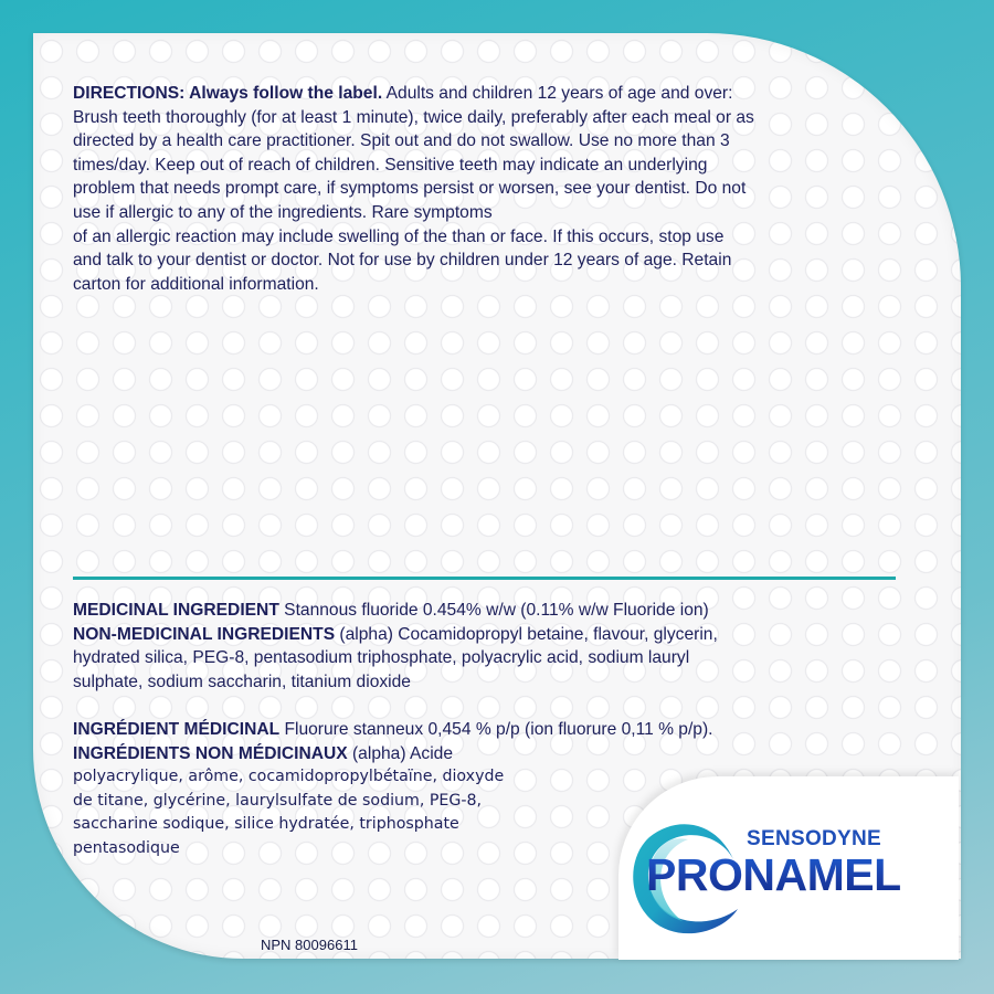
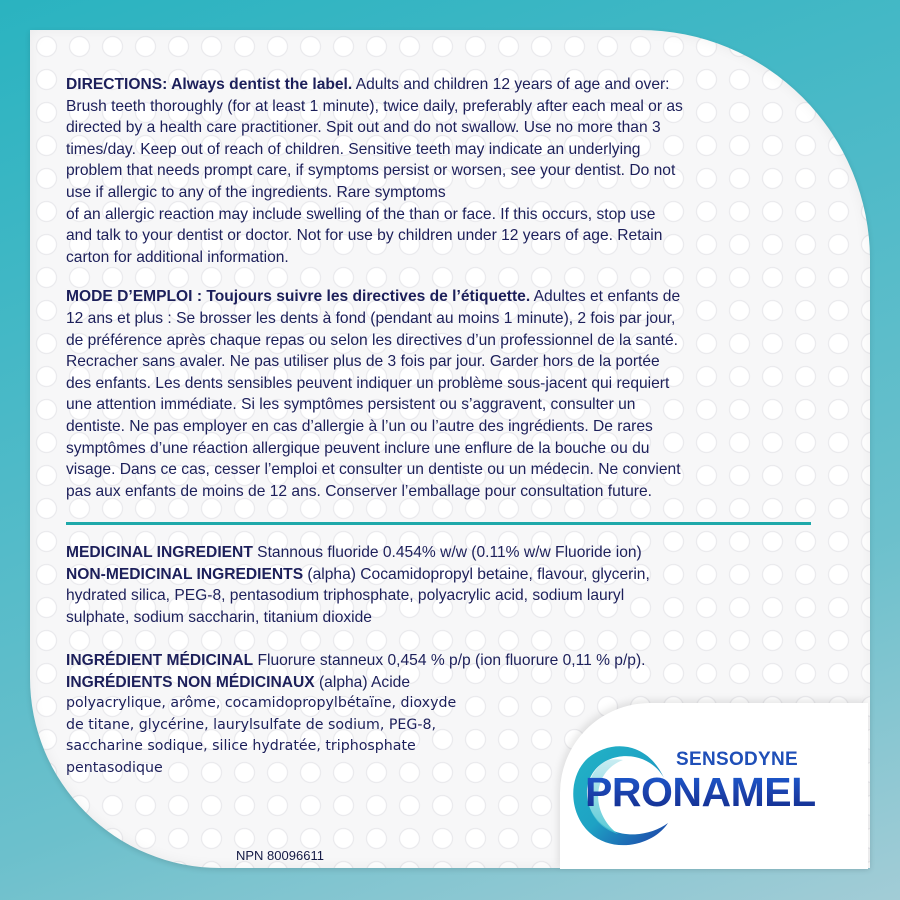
- DIRECTIONS: Always follow the label. Adults and children 12 years of age and over:
+ DIRECTIONS: Always dentist the label. Adults and children 12 years of age and over:
  Brush teeth thoroughly (for at least 1 minute), twice daily, preferably after each meal or as
  directed by a health care practitioner. Spit out and do not swallow. Use no more than 3
  times/day. Keep out of reach of children. Sensitive teeth may indicate an underlying
  problem that needs prompt care, if symptoms persist or worsen, see your dentist. Do not
  use if allergic to any of the ingredients. Rare symptoms
  of an allergic reaction may include swelling of the than or face. If this occurs, stop use
  and talk to your dentist or doctor. Not for use by children under 12 years of age. Retain
  carton for additional information.
+ MODE D’EMPLOI : Toujours suivre les directives de l’étiquette. Adultes et enfants de
+ 12 ans et plus : Se brosser les dents à fond (pendant au moins 1 minute), 2 fois par jour,
+ de préférence après chaque repas ou selon les directives d’un professionnel de la santé.
+ Recracher sans avaler. Ne pas utiliser plus de 3 fois par jour. Garder hors de la portée
+ des enfants. Les dents sensibles peuvent indiquer un problème sous-jacent qui requiert
+ une attention immédiate. Si les symptômes persistent ou s’aggravent, consulter un
+ dentiste. Ne pas employer en cas d’allergie à l’un ou l’autre des ingrédients. De rares
+ symptômes d’une réaction allergique peuvent inclure une enflure de la bouche ou du
+ visage. Dans ce cas, cesser l’emploi et consulter un dentiste ou un médecin. Ne convient
+ pas aux enfants de moins de 12 ans. Conserver l’emballage pour consultation future.
  MEDICINAL INGREDIENT Stannous fluoride 0.454% w/w (0.11% w/w Fluoride ion)
  NON-MEDICINAL INGREDIENTS (alpha) Cocamidopropyl betaine, flavour, glycerin,
  hydrated silica, PEG-8, pentasodium triphosphate, polyacrylic acid, sodium lauryl
  sulphate, sodium saccharin, titanium dioxide
  INGRÉDIENT MÉDICINAL Fluorure stanneux 0,454 % p/p (ion fluorure 0,11 % p/p).
  INGRÉDIENTS NON MÉDICINAUX (alpha) Acide
  polyacrylique, arôme, cocamidopropylbétaïne, dioxyde
  de titane, glycérine, laurylsulfate de sodium, PEG-8,
  saccharine sodique, silice hydratée, triphosphate
  pentasodique
  NPN 80096611
  SENSODYNE
  PRONAMEL
